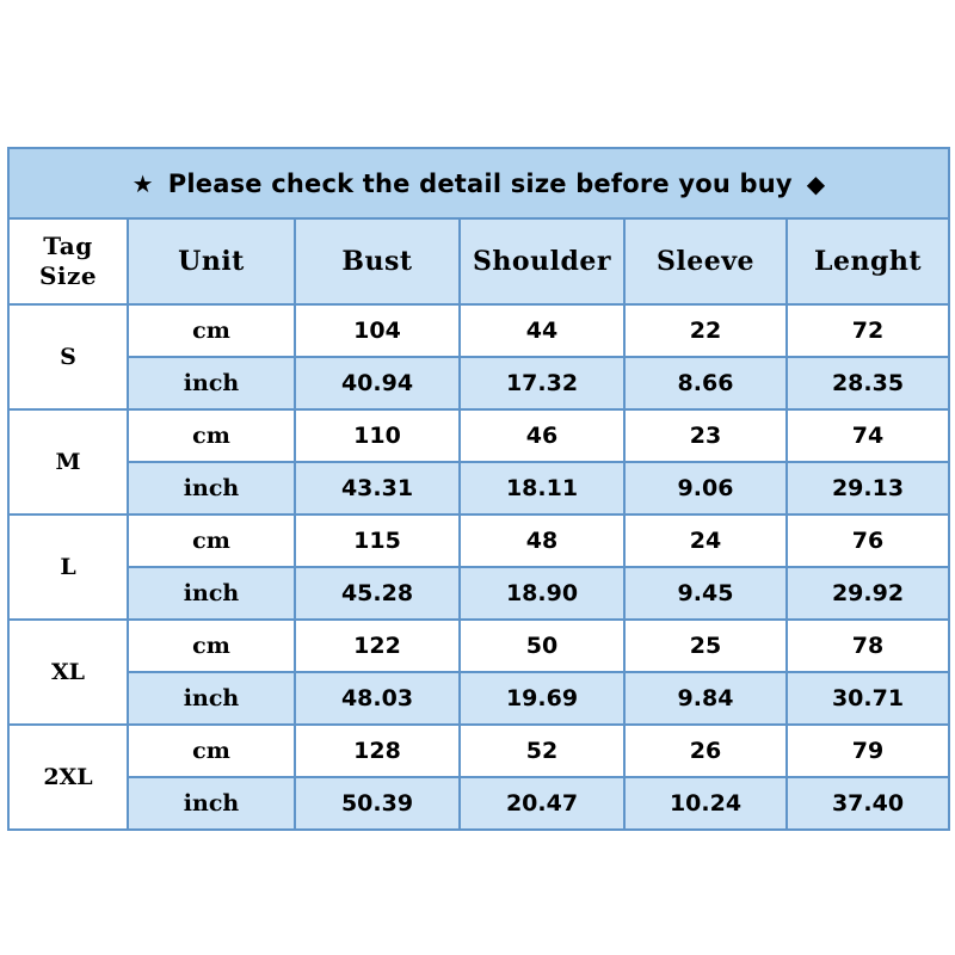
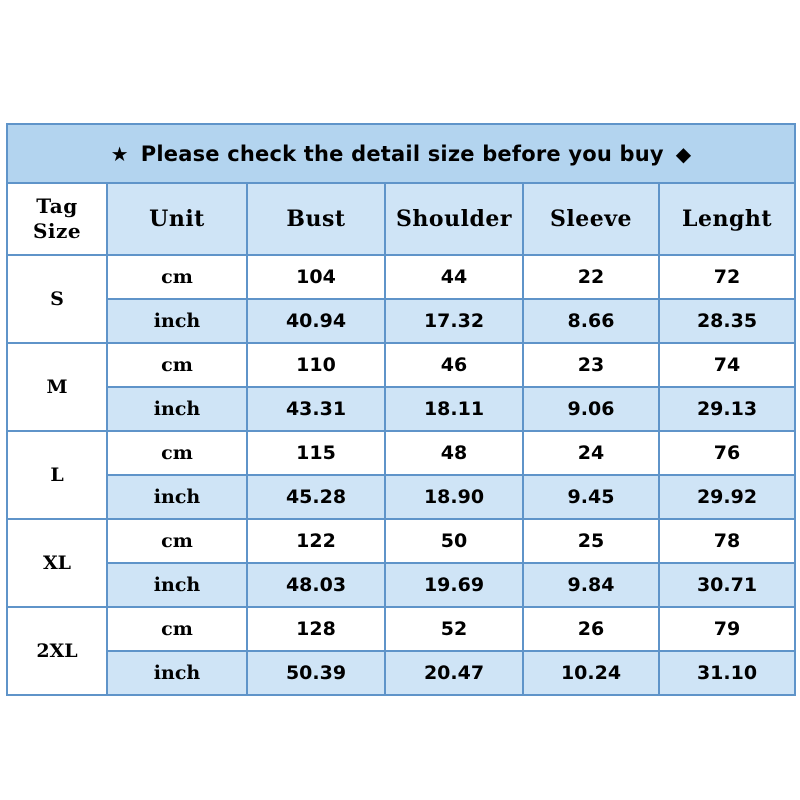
  ★ Please check the detail size before you buy ◆
  Tag Size	Unit	Bust	Shoulder	Sleeve	Lenght
  S	cm	104	44	22	72
  inch	40.94	17.32	8.66	28.35
  M	cm	110	46	23	74
  inch	43.31	18.11	9.06	29.13
  L	cm	115	48	24	76
  inch	45.28	18.90	9.45	29.92
  XL	cm	122	50	25	78
  inch	48.03	19.69	9.84	30.71
  2XL	cm	128	52	26	79
- inch	50.39	20.47	10.24	37.40
+ inch	50.39	20.47	10.24	31.10
